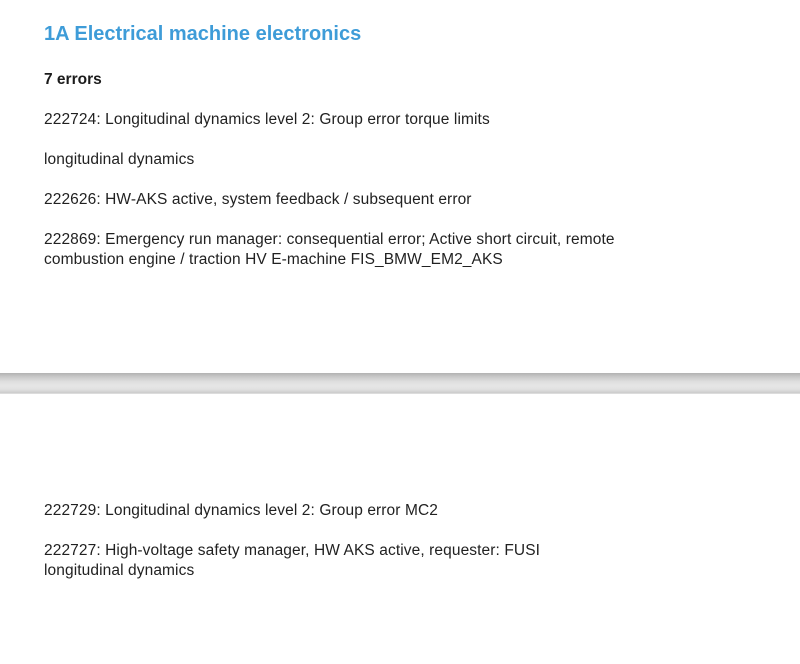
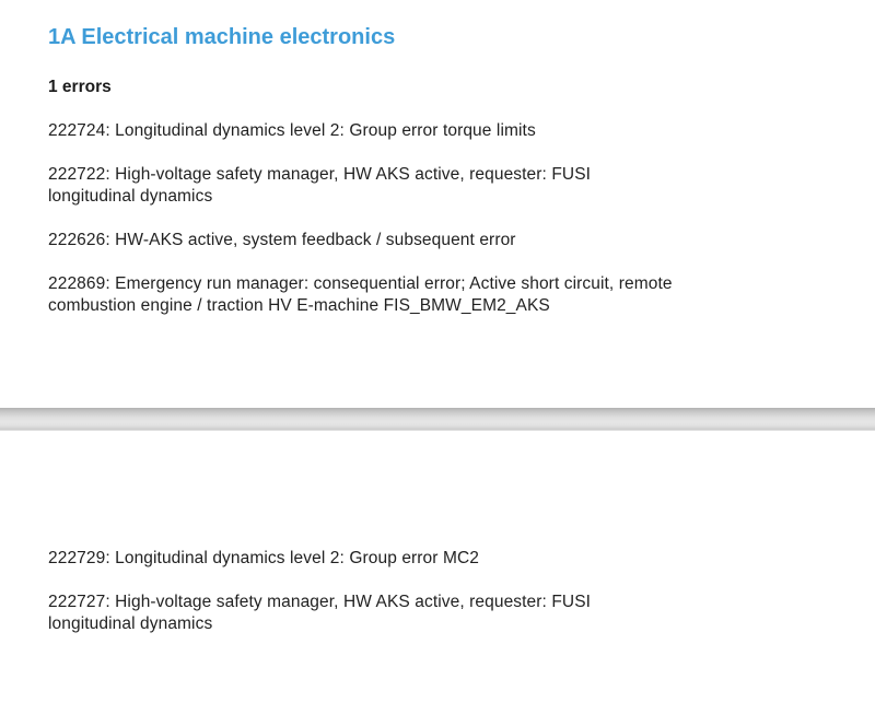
  1A Electrical machine electronics
- 7 errors
+ 1 errors
  222724: Longitudinal dynamics level 2: Group error torque limits
+ 222722: High-voltage safety manager, HW AKS active, requester: FUSI
  longitudinal dynamics
  222626: HW-AKS active, system feedback / subsequent error
  222869: Emergency run manager: consequential error; Active short circuit, remote
  combustion engine / traction HV E-machine FIS_BMW_EM2_AKS
  222729: Longitudinal dynamics level 2: Group error MC2
  222727: High-voltage safety manager, HW AKS active, requester: FUSI
  longitudinal dynamics
